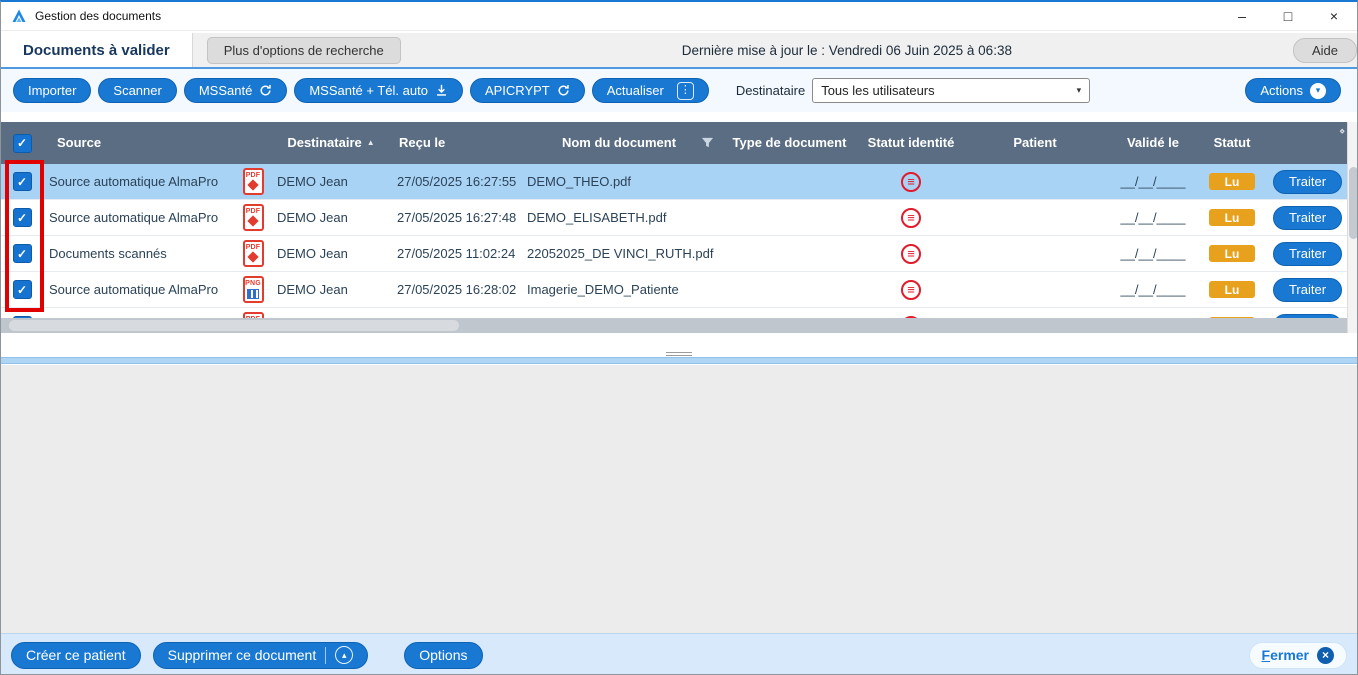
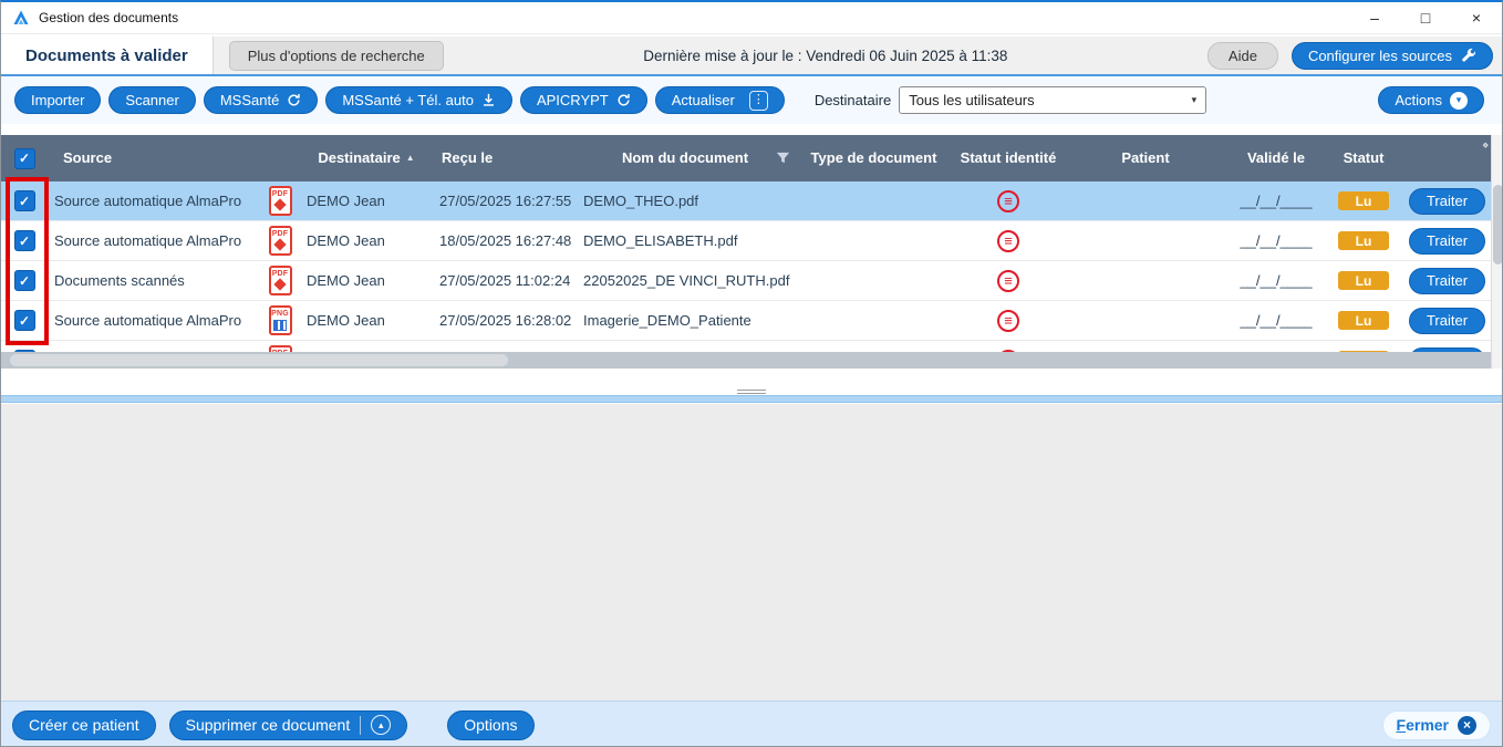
  Gestion des documents
  –
  □
  ×
  Documents à valider
  Plus d'options de recherche
- Dernière mise à jour le : Vendredi 06 Juin 2025 à 06:38
+ Dernière mise à jour le : Vendredi 06 Juin 2025 à 11:38
  Aide
+ Configurer les sources
  Importer
  Scanner
  MSSanté
  MSSanté + Tél. auto
  APICRYPT
  Actualiser
  ⋮
  Destinataire
  Tous les utilisateurs
  ▾
  Actions
  ▾
  ✓
  Source
  Destinataire
  ▲
  Reçu le
  Nom du document
  Type de document
  Statut identité
  Patient
  Validé le
  Statut
  ⋄
  ✓
  Source automatique AlmaPro
  DEMO Jean
  27/05/2025 16:27:55
  DEMO_THEO.pdf
  ≡
  __/__/____
  Lu
  Traiter
  ✓
  Source automatique AlmaPro
  DEMO Jean
- 27/05/2025 16:27:48
+ 18/05/2025 16:27:48
  DEMO_ELISABETH.pdf
  ≡
  __/__/____
  Lu
  Traiter
  ✓
  Documents scannés
  DEMO Jean
  27/05/2025 11:02:24
  22052025_DE VINCI_RUTH.pdf
  ≡
  __/__/____
  Lu
  Traiter
  ✓
  Source automatique AlmaPro
  DEMO Jean
  27/05/2025 16:28:02
  Imagerie_DEMO_Patiente
  ≡
  __/__/____
  Lu
  Traiter
  Créer ce patient
  Supprimer ce document
  ▴
  Options
  Fermer
  ×
